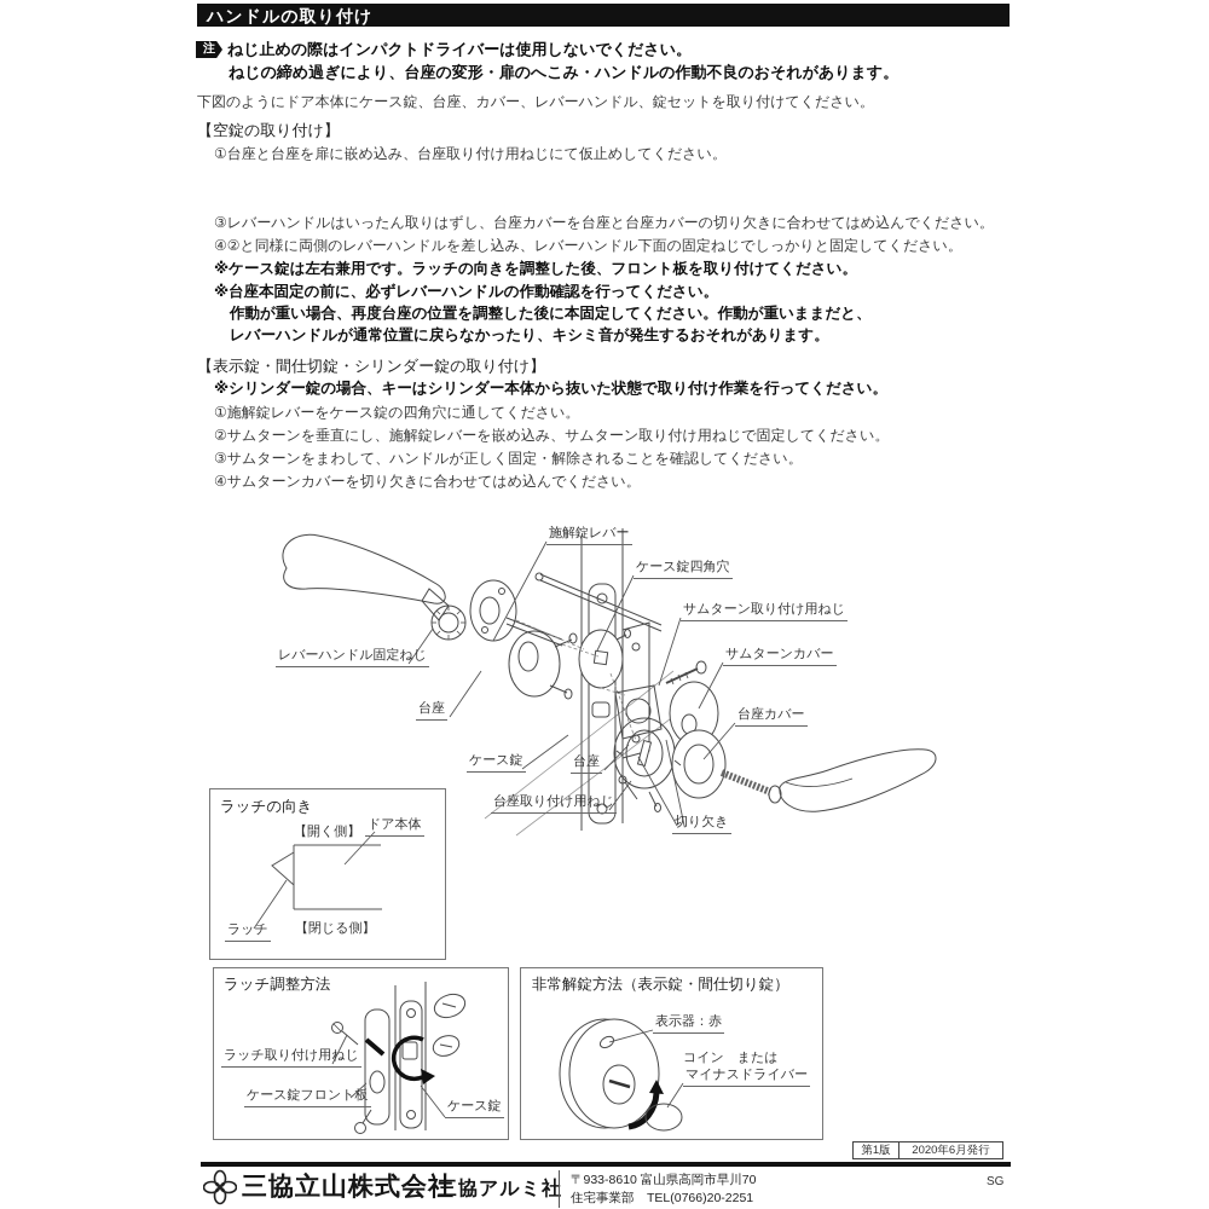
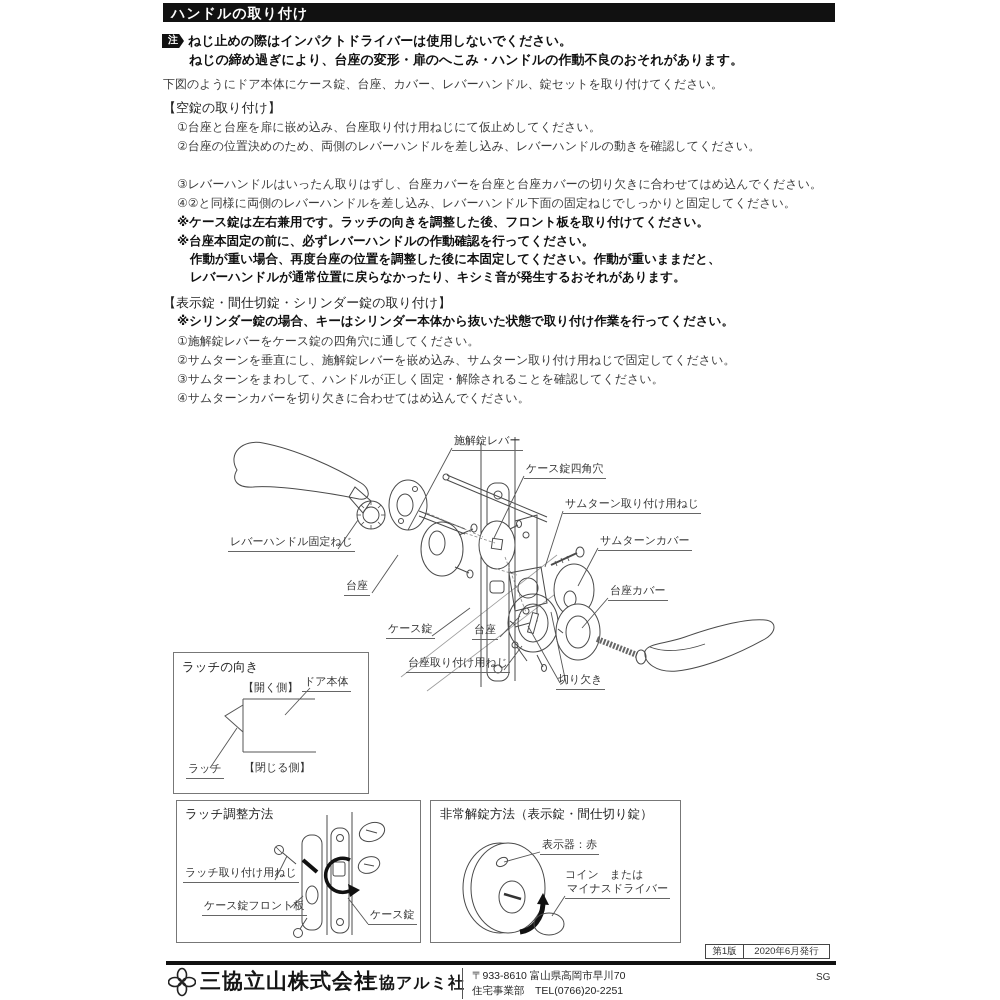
  ハンドルの取り付け
  注
  ねじ止めの際はインパクトドライバーは使用しないでください。
  ねじの締め過ぎにより、台座の変形・扉のへこみ・ハンドルの作動不良のおそれがあります。
  下図のようにドア本体にケース錠、台座、カバー、レバーハンドル、錠セットを取り付けてください。
  【空錠の取り付け】
  ①台座と台座を扉に嵌め込み、台座取り付け用ねじにて仮止めしてください。
+ ②台座の位置決めのため、両側のレバーハンドルを差し込み、レバーハンドルの動きを確認してください。
  ③レバーハンドルはいったん取りはずし、台座カバーを台座と台座カバーの切り欠きに合わせてはめ込んでください。
  ④②と同様に両側のレバーハンドルを差し込み、レバーハンドル下面の固定ねじでしっかりと固定してください。
  ※ケース錠は左右兼用です。ラッチの向きを調整した後、フロント板を取り付けてください。
  ※台座本固定の前に、必ずレバーハンドルの作動確認を行ってください。
  作動が重い場合、再度台座の位置を調整した後に本固定してください。作動が重いままだと、
  レバーハンドルが通常位置に戻らなかったり、キシミ音が発生するおそれがあります。
  【表示錠・間仕切錠・シリンダー錠の取り付け】
  ※シリンダー錠の場合、キーはシリンダー本体から抜いた状態で取り付け作業を行ってください。
  ①施解錠レバーをケース錠の四角穴に通してください。
  ②サムターンを垂直にし、施解錠レバーを嵌め込み、サムターン取り付け用ねじで固定してください。
  ③サムターンをまわして、ハンドルが正しく固定・解除されることを確認してください。
  ④サムターンカバーを切り欠きに合わせてはめ込んでください。
  施解錠レバー
  ケース錠四角穴
  サムターン取り付け用ねじ
  サムターンカバー
  台座カバー
  レバーハンドル固定ねじ
  台座
  ケース錠
  台座
  台座取り付け用ねじ
  切り欠き
  ラッチの向き
  【開く側】
  ドア本体
  ラッチ
  【閉じる側】
  ラッチ調整方法
  ラッチ取り付け用ねじ
  ケース錠フロント板
  ケース錠
  非常解錠方法（表示錠・間仕切り錠）
  表示器：赤
  コイン または
  マイナスドライバー
  第1版
  2020年6月発行
  三協立山株式会社
  三協アルミ社
  〒933-8610 富山県高岡市早川70
  住宅事業部 TEL(0766)20-2251
  SG
